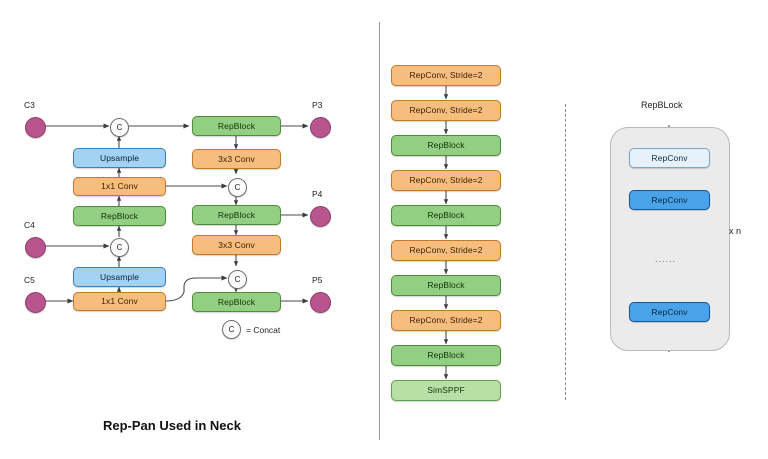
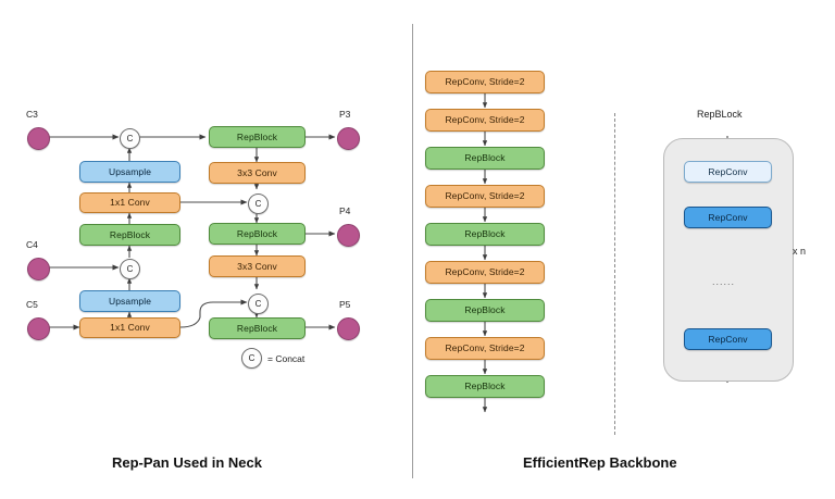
  C3
  C4
  C5
  P3
  P4
  P5
  C
  C
  C
  C
  Upsample
  1x1 Conv
  RepBlock
  Upsample
  1x1 Conv
  RepBlock
  3x3 Conv
  RepBlock
  3x3 Conv
  RepBlock
  C
  = Concat
  RepConv, Stride=2
  RepConv, Stride=2
  RepBlock
  RepConv, Stride=2
  RepBlock
  RepConv, Stride=2
  RepBlock
  RepConv, Stride=2
  RepBlock
- SimSPPF
  RepBLock
  RepConv
  RepConv
  ......
  RepConv
  x n
  Rep-Pan Used in Neck
+ EfficientRep Backbone
